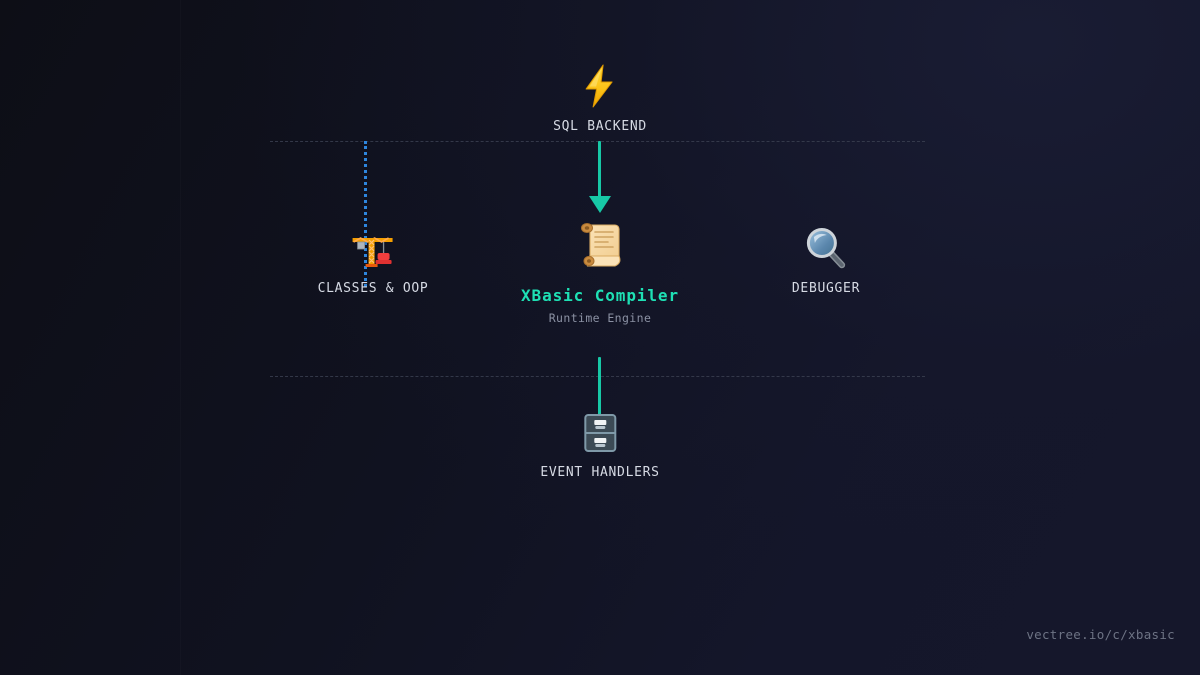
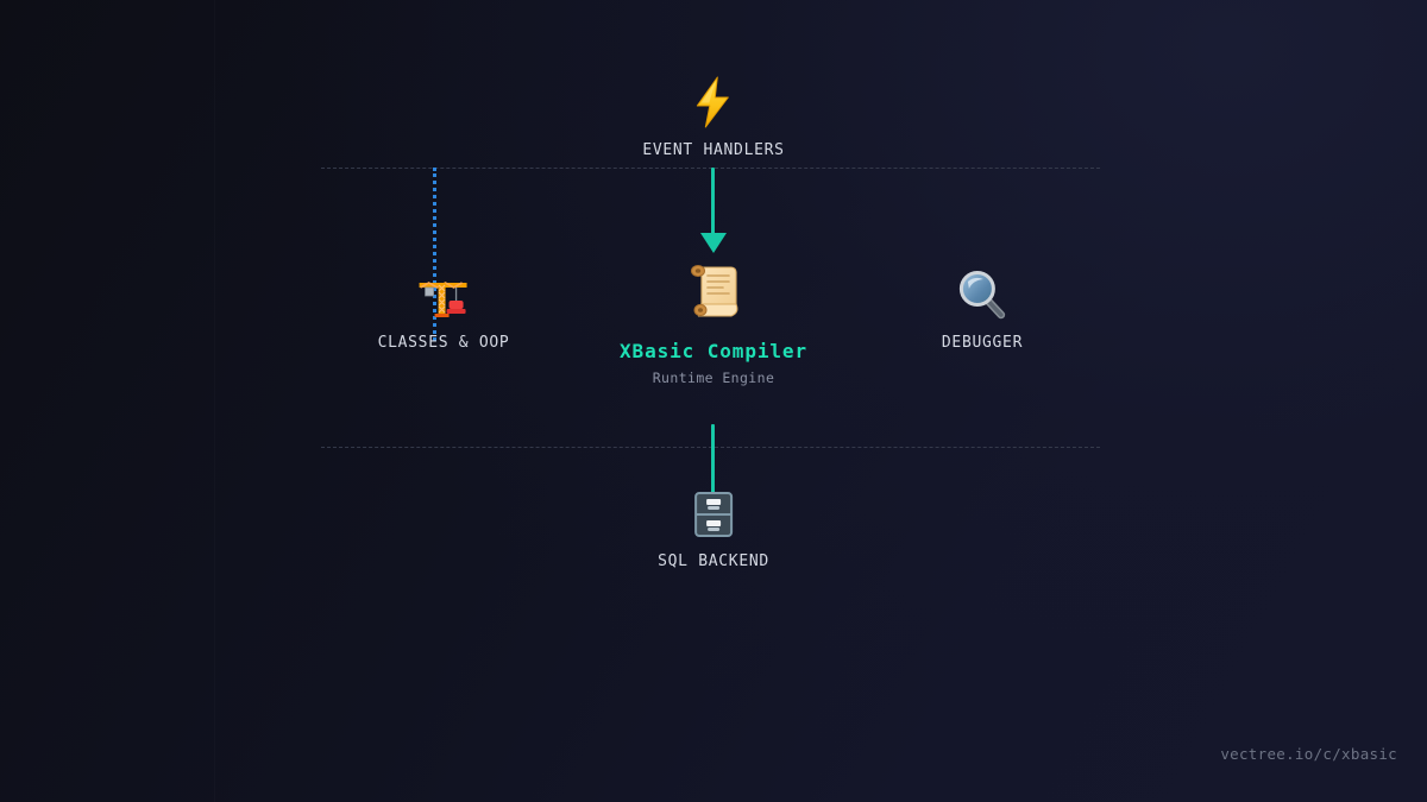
- SQL BACKEND
+ EVENT HANDLERS
  CLASSES & OOP
  XBasic Compiler
  Runtime Engine
  DEBUGGER
- EVENT HANDLERS
+ SQL BACKEND
  vectree.io/c/xbasic
